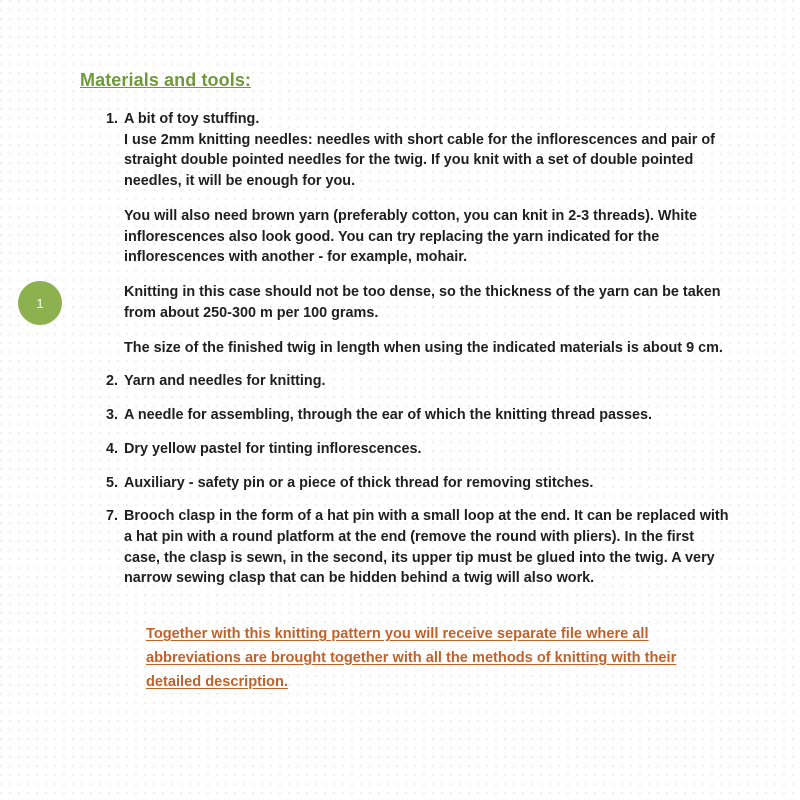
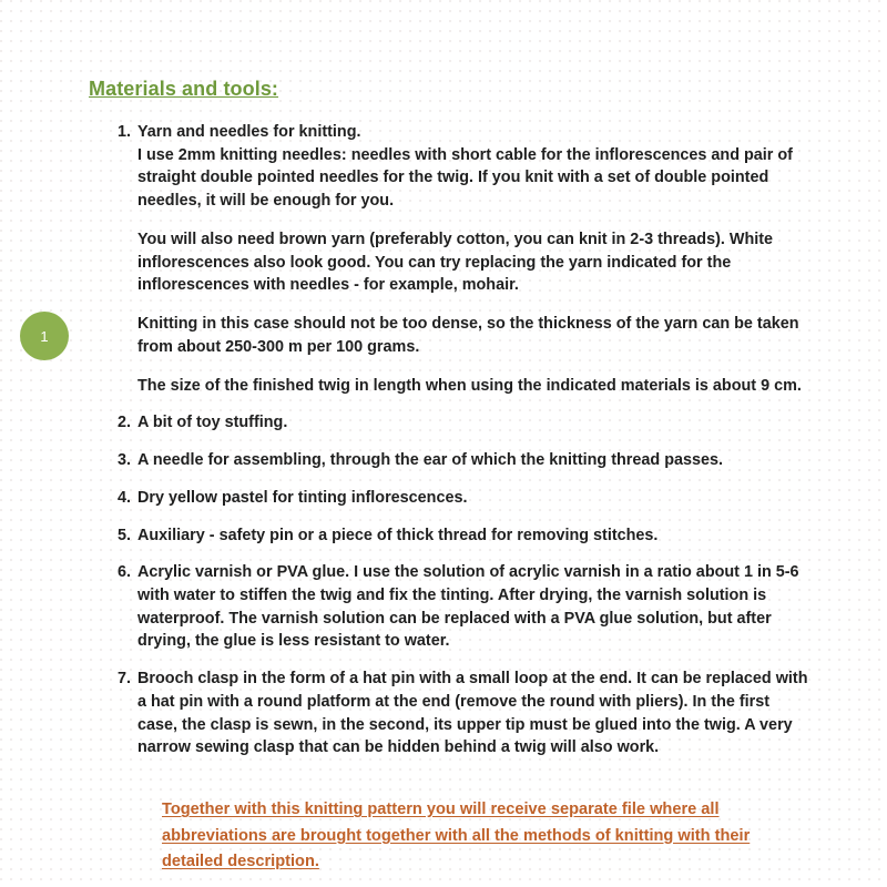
  1
  Materials and tools:
  1.
- A bit of toy stuffing.
+ Yarn and needles for knitting.
  I use 2mm knitting needles: needles with short cable for the inflorescences and pair of straight double pointed needles for the twig. If you knit with a set of double pointed needles, it will be enough for you.
- You will also need brown yarn (preferably cotton, you can knit in 2-3 threads). White inflorescences also look good. You can try replacing the yarn indicated for the inflorescences with another - for example, mohair.
+ You will also need brown yarn (preferably cotton, you can knit in 2-3 threads). White inflorescences also look good. You can try replacing the yarn indicated for the inflorescences with needles - for example, mohair.
  Knitting in this case should not be too dense, so the thickness of the yarn can be taken from about 250-300 m per 100 grams.
  The size of the finished twig in length when using the indicated materials is about 9 cm.
  2.
- Yarn and needles for knitting.
+ A bit of toy stuffing.
  3.
  A needle for assembling, through the ear of which the knitting thread passes.
  4.
  Dry yellow pastel for tinting inflorescences.
  5.
  Auxiliary - safety pin or a piece of thick thread for removing stitches.
+ 6.
+ Acrylic varnish or PVA glue. I use the solution of acrylic varnish in a ratio about 1 in 5-6 with water to stiffen the twig and fix the tinting. After drying, the varnish solution is waterproof. The varnish solution can be replaced with a PVA glue solution, but after drying, the glue is less resistant to water.
  7.
  Brooch clasp in the form of a hat pin with a small loop at the end. It can be replaced with a hat pin with a round platform at the end (remove the round with pliers). In the first case, the clasp is sewn, in the second, its upper tip must be glued into the twig. A very narrow sewing clasp that can be hidden behind a twig will also work.
  Together with this knitting pattern you will receive separate file where all abbreviations are brought together with all the methods of knitting with their detailed description.
